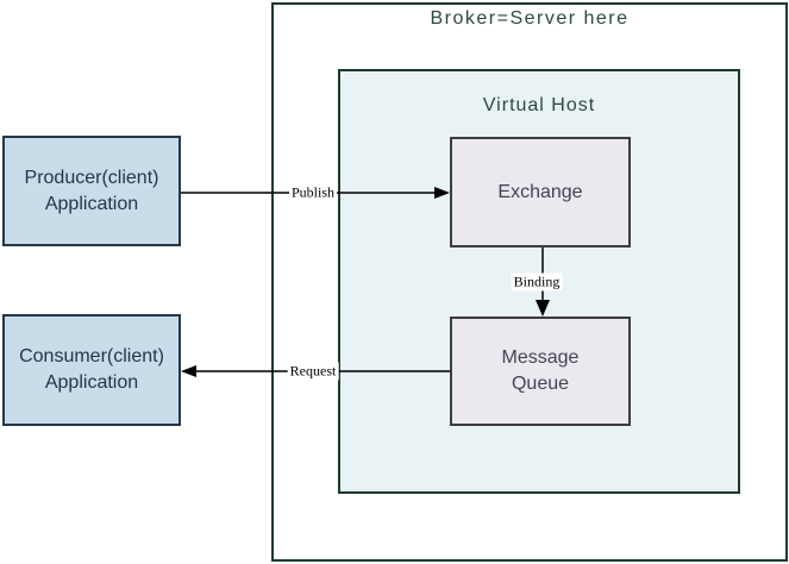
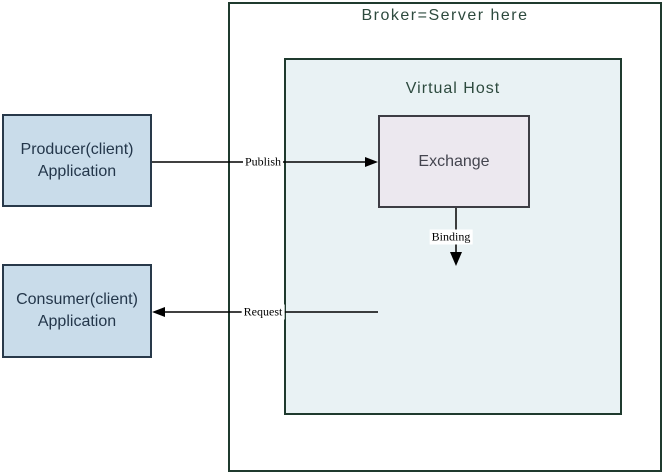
  Broker=Server here
  Virtual Host
  Producer(client)
  Application
  Consumer(client)
  Application
  Exchange
- Message
- Queue
  Publish
  Request
  Binding
